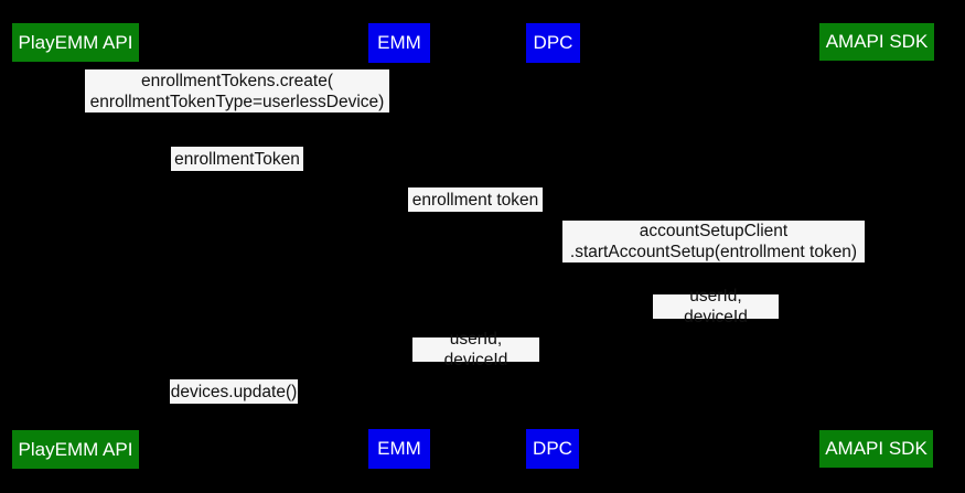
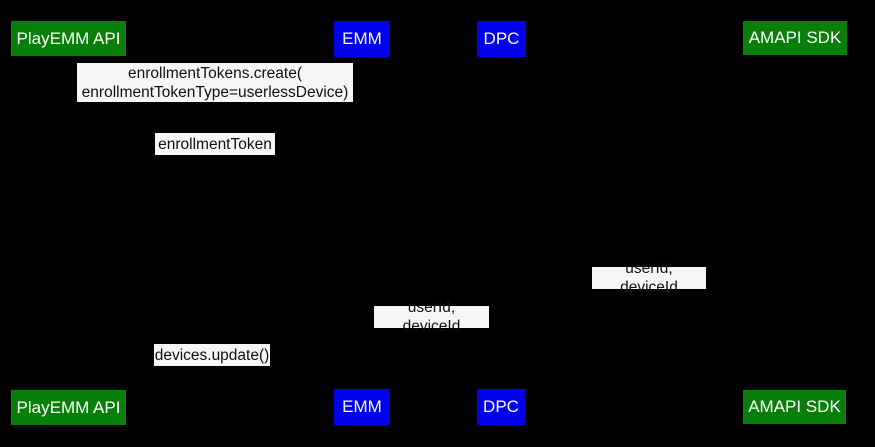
  PlayEMM API
  EMM
  DPC
  AMAPI SDK
  enrollmentTokens.create(
  enrollmentTokenType=userlessDevice)
  enrollmentToken
- enrollment token
- accountSetupClient
- .startAccountSetup(entrollment token)
  userId, deviceId
  userId, deviceId
  devices.update()
  PlayEMM API
  EMM
  DPC
  AMAPI SDK
